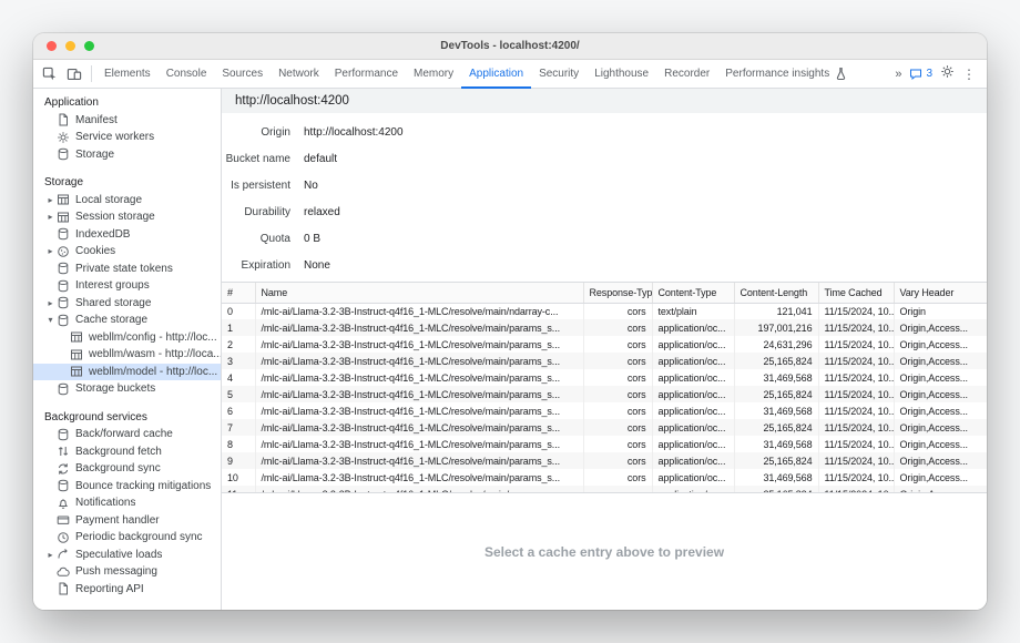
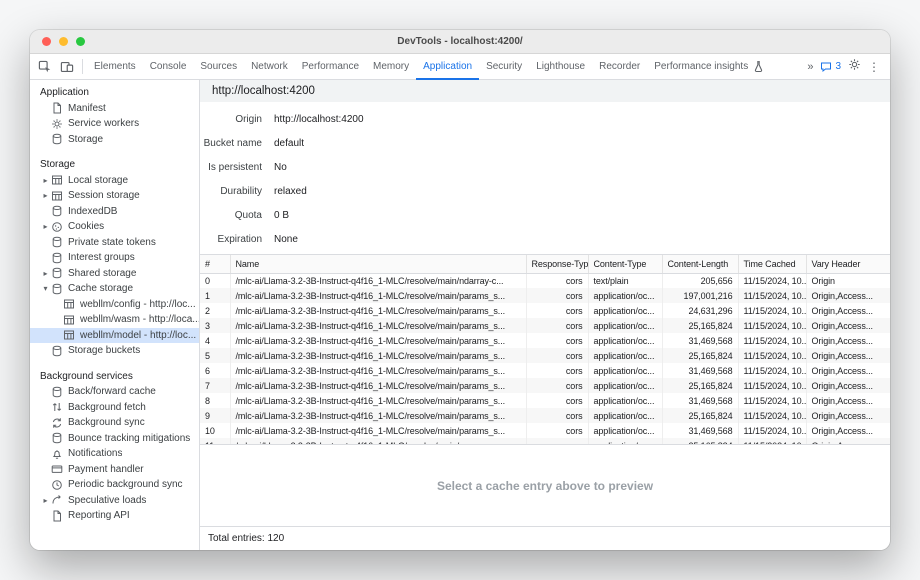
  DevTools - localhost:4200/
  Elements
  Console
  Sources
  Network
  Performance
  Memory
  Application
  Security
  Lighthouse
  Recorder
  Performance insights
  »
  3
  ⋮
  Application
  Manifest
  Service workers
  Storage
  Storage
  ▸
  Local storage
  ▸
  Session storage
  IndexedDB
  ▸
  Cookies
  Private state tokens
  Interest groups
  ▸
  Shared storage
  ▾
  Cache storage
  webllm/config - http://loc...
  webllm/wasm - http://loca..
  webllm/model - http://loc...
  Storage buckets
  Background services
  Back/forward cache
  Background fetch
  Background sync
  Bounce tracking mitigations
  Notifications
  Payment handler
  Periodic background sync
  ▸
  Speculative loads
- Push messaging
  Reporting API
  http://localhost:4200
  Origin
  http://localhost:4200
  Bucket name
  default
  Is persistent
  No
  Durability
  relaxed
  Quota
  0 B
  Expiration
  None
  #	Name	Response-Typ	Content-Type	Content-Length	Time Cached	Vary Header
- 0	/mlc-ai/Llama-3.2-3B-Instruct-q4f16_1-MLC/resolve/main/ndarray-c...	cors	text/plain	121,041	11/15/2024, 10..	Origin
+ 0	/mlc-ai/Llama-3.2-3B-Instruct-q4f16_1-MLC/resolve/main/ndarray-c...	cors	text/plain	205,656	11/15/2024, 10..	Origin
  1	/mlc-ai/Llama-3.2-3B-Instruct-q4f16_1-MLC/resolve/main/params_s...	cors	application/oc...	197,001,216	11/15/2024, 10..	Origin,Access...
  2	/mlc-ai/Llama-3.2-3B-Instruct-q4f16_1-MLC/resolve/main/params_s...	cors	application/oc...	24,631,296	11/15/2024, 10..	Origin,Access...
  3	/mlc-ai/Llama-3.2-3B-Instruct-q4f16_1-MLC/resolve/main/params_s...	cors	application/oc...	25,165,824	11/15/2024, 10..	Origin,Access...
  4	/mlc-ai/Llama-3.2-3B-Instruct-q4f16_1-MLC/resolve/main/params_s...	cors	application/oc...	31,469,568	11/15/2024, 10..	Origin,Access...
  5	/mlc-ai/Llama-3.2-3B-Instruct-q4f16_1-MLC/resolve/main/params_s...	cors	application/oc...	25,165,824	11/15/2024, 10..	Origin,Access...
  6	/mlc-ai/Llama-3.2-3B-Instruct-q4f16_1-MLC/resolve/main/params_s...	cors	application/oc...	31,469,568	11/15/2024, 10..	Origin,Access...
  7	/mlc-ai/Llama-3.2-3B-Instruct-q4f16_1-MLC/resolve/main/params_s...	cors	application/oc...	25,165,824	11/15/2024, 10..	Origin,Access...
  8	/mlc-ai/Llama-3.2-3B-Instruct-q4f16_1-MLC/resolve/main/params_s...	cors	application/oc...	31,469,568	11/15/2024, 10..	Origin,Access...
  9	/mlc-ai/Llama-3.2-3B-Instruct-q4f16_1-MLC/resolve/main/params_s...	cors	application/oc...	25,165,824	11/15/2024, 10..	Origin,Access...
  10	/mlc-ai/Llama-3.2-3B-Instruct-q4f16_1-MLC/resolve/main/params_s...	cors	application/oc...	31,469,568	11/15/2024, 10..	Origin,Access...
  Select a cache entry above to preview
+ Total entries: 120
